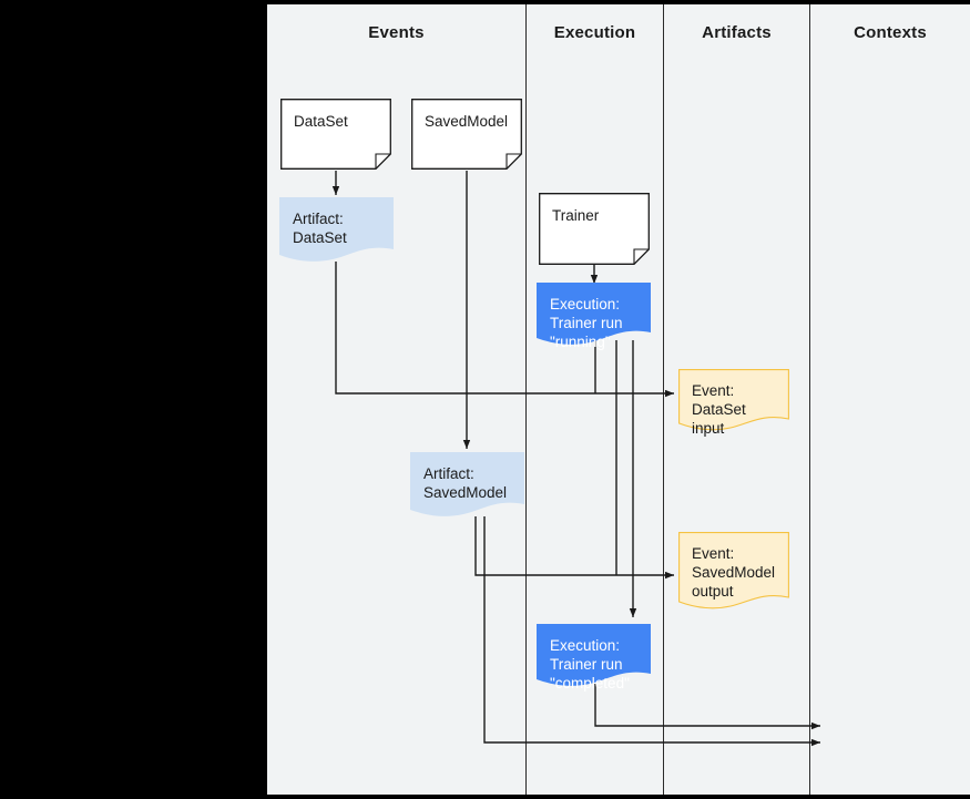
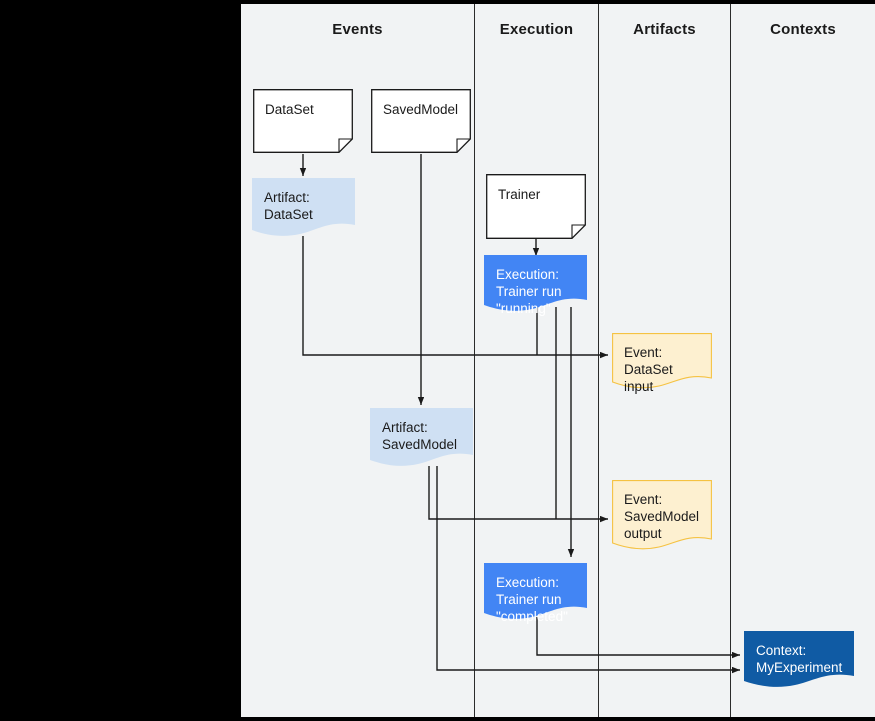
  Events
  Execution
  Artifacts
  Contexts
  DataSet
  SavedModel
  Trainer
  Artifact:
  DataSet
  Artifact:
  SavedModel
  Execution:
  Trainer run
  "running"
  Execution:
  Trainer run
  "completed"
  Event:
  DataSet input
  Event:
  SavedModel
  output
+ Context:
+ MyExperiment
